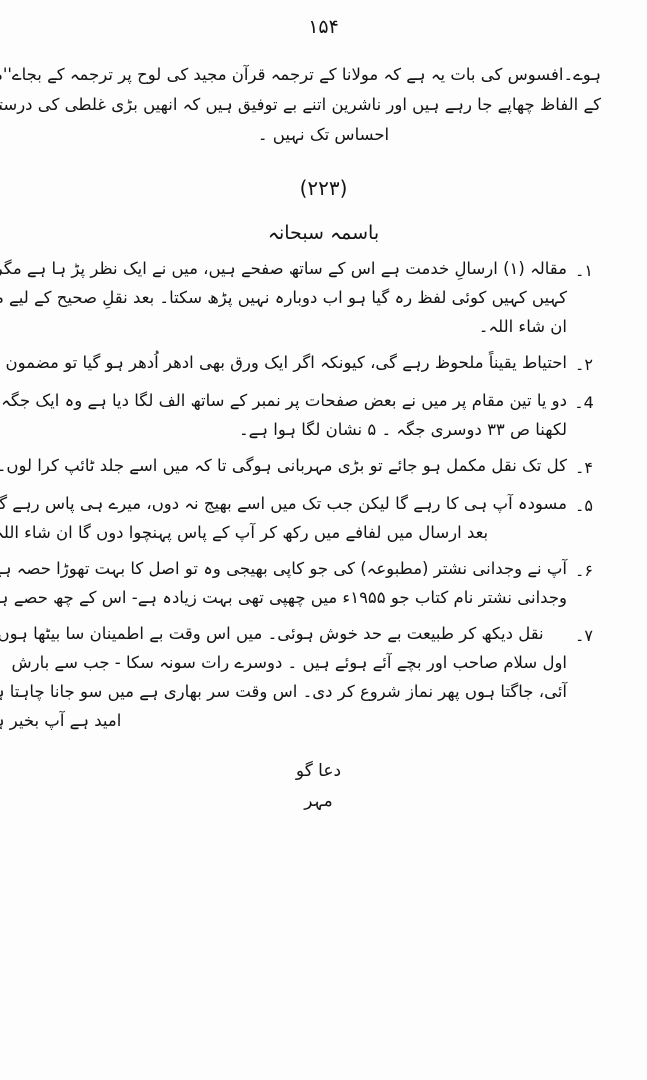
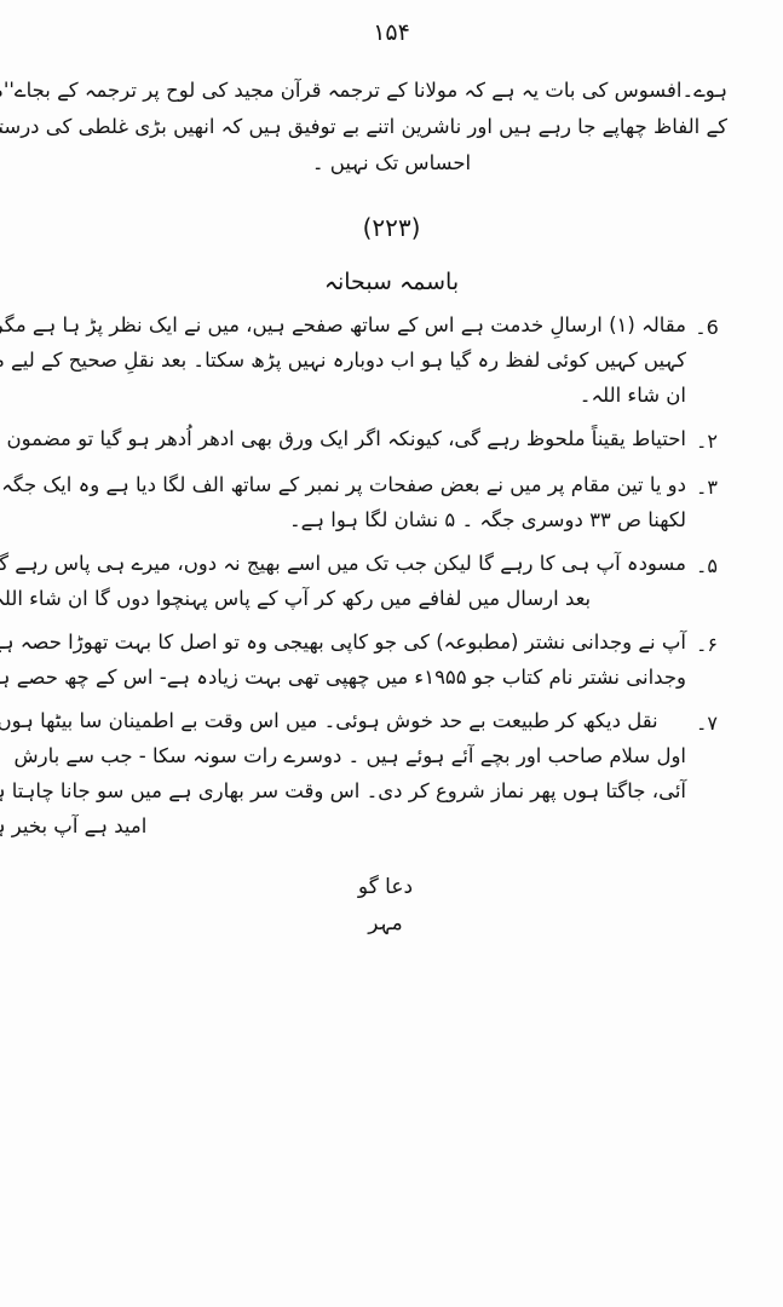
  ۱۵۴
  ہوے۔افسوس کی بات یہ ہے کہ مولانا کے ترجمہ قرآن مجید کی لوح پر ترجمہ کے بجاے''
  کے الفاظ چھاپے جا رہے ہیں اور ناشرین اتنے بے توفیق ہیں کہ انھیں بڑی غلطی کی درست
  احساس تک نہیں ۔
  (۲۲۳)
  باسمہ سبحانہ
- ۱۔
+ 6۔
  مقالہ (۱) ارسالِ خدمت ہے اس کے ساتھ صفحے ہیں، میں نے ایک نظر پڑ ہا ہے مگ
  کہیں کہیں کوئی لفظ رہ گیا ہو اب دوبارہ نہیں پڑھ سکتا۔ بعد نقلِ صحیح کے لیے
  ان شاء اللہ۔
  ۲۔
  احتیاط یقیناً ملحوظ رہے گی، کیونکہ اگر ایک ورق بھی ادھر اُدھر ہو گیا تو مضمون
- 4۔
+ ۳۔
  دو یا تین مقام پر میں نے بعض صفحات پر نمبر کے ساتھ الف لگا دیا ہے وہ ایک جگہ
  لکھنا ص ۳۳ دوسری جگہ ۔ ۵ نشان لگا ہوا ہے۔
- ۴۔
- کل تک نقل مکمل ہو جائے تو بڑی مہربانی ہوگی تا کہ میں اسے جلد ٹائپ کرا لوں۔
  ۵۔
  مسودہ آپ ہی کا رہے گا لیکن جب تک میں اسے بھیج نہ دوں، میرے ہی پاس رہے گ
  بعد ارسال میں لفافے میں رکھ کر آپ کے پاس پہنچوا دوں گا ان شاء الل
  ۶۔
  آپ نے وجدانی نشتر (مطبوعہ) کی جو کاپی بھیجی وہ تو اصل کا بہت تھوڑا حصہ ہ
  وجدانی نشتر نام کتاب جو ۱۹۵۵ء میں چھپی تھی بہت زیادہ ہے- اس کے چھ حصے ہ
  ۷۔
  نقل دیکھ کر طبیعت بے حد خوش ہوئی۔ میں اس وقت بے اطمینان سا بیٹھا ہوں
  اول سلام صاحب اور بچے آئے ہوئے ہیں ۔ دوسرے رات سونہ سکا - جب سے بارش
  آئی، جاگتا ہوں پھر نماز شروع کر دی۔ اس وقت سر بھاری ہے میں سو جانا چاہتا
  امید ہے آپ بخیر
  دعا گو
  مہر
